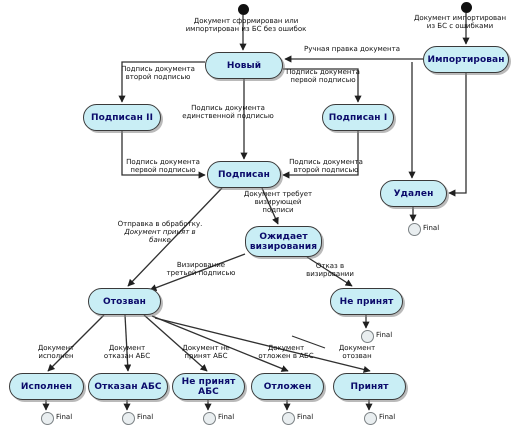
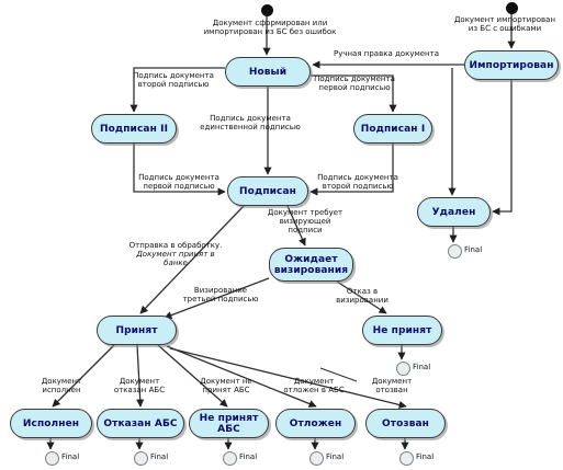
  Новый
  Импортирован
  Подписан II
  Подписан I
  Подписан
  Удален
  Ожидает
  визирования
- Отозван
+ Принят
  Не принят
  Исполнен
  Отказан АБС
  Не принят
  АБС
  Отложен
- Принят
+ Отозван
  Final
  Final
  Final
  Final
  Final
  Final
  Final
  Документ сформирован или
  импортирован из БС без ошибок
  Документ импортирован
  из БС с ошибками
  Ручная правка документа
  Подпись документа
  второй подписью
  Подпись документа
  первой подписью
  Подпись документа
  единственной подписью
  Подпись документа
  первой подписью
  Подпись документа
  второй подписью
  Документ требует
  визирующей
  подписи
  Отправка в обработку.
  Документ принят в
  банке
  Визирование
  третьей подписью
  Отказ в
  визировании
  Документ
  исполнен
  Документ
  отказан АБС
  Документ не
  принят АБС
  Документ
  отложен в АБС
  Документ
  отозван
